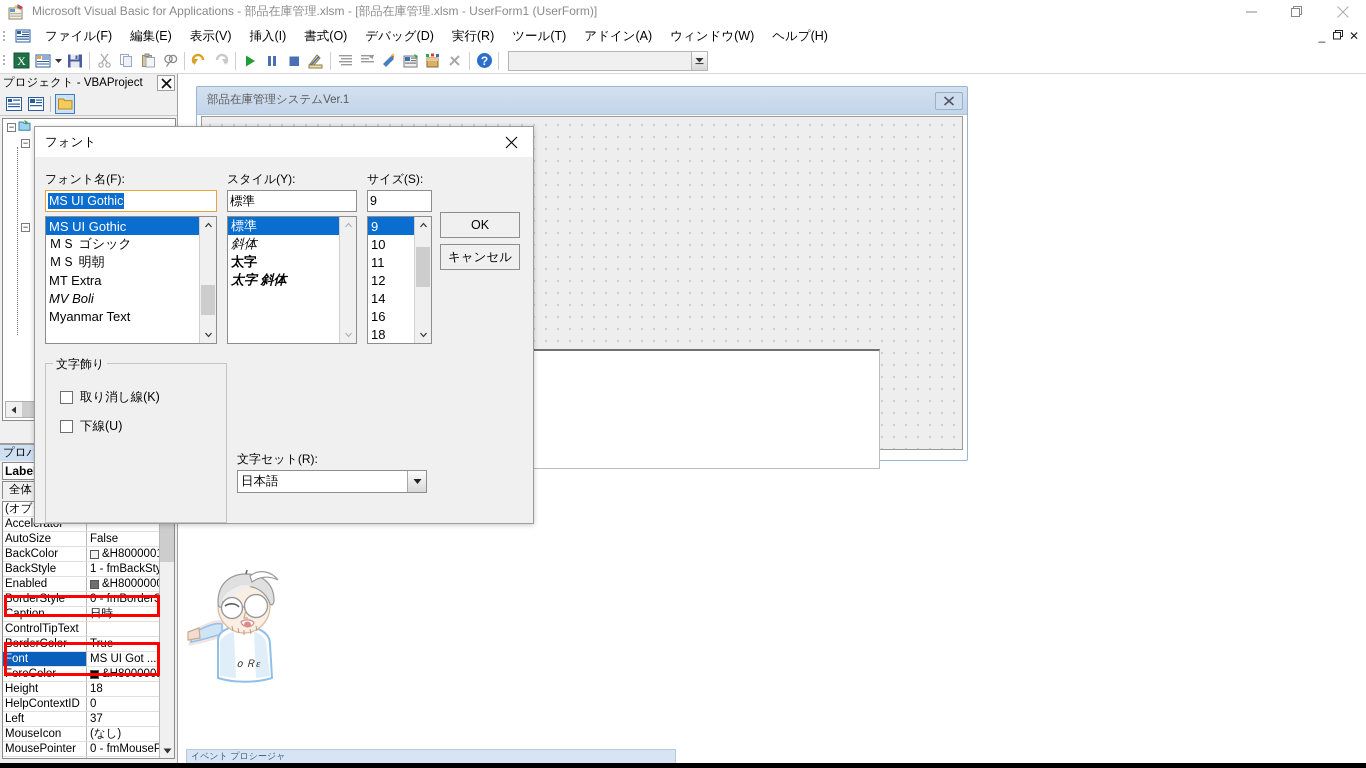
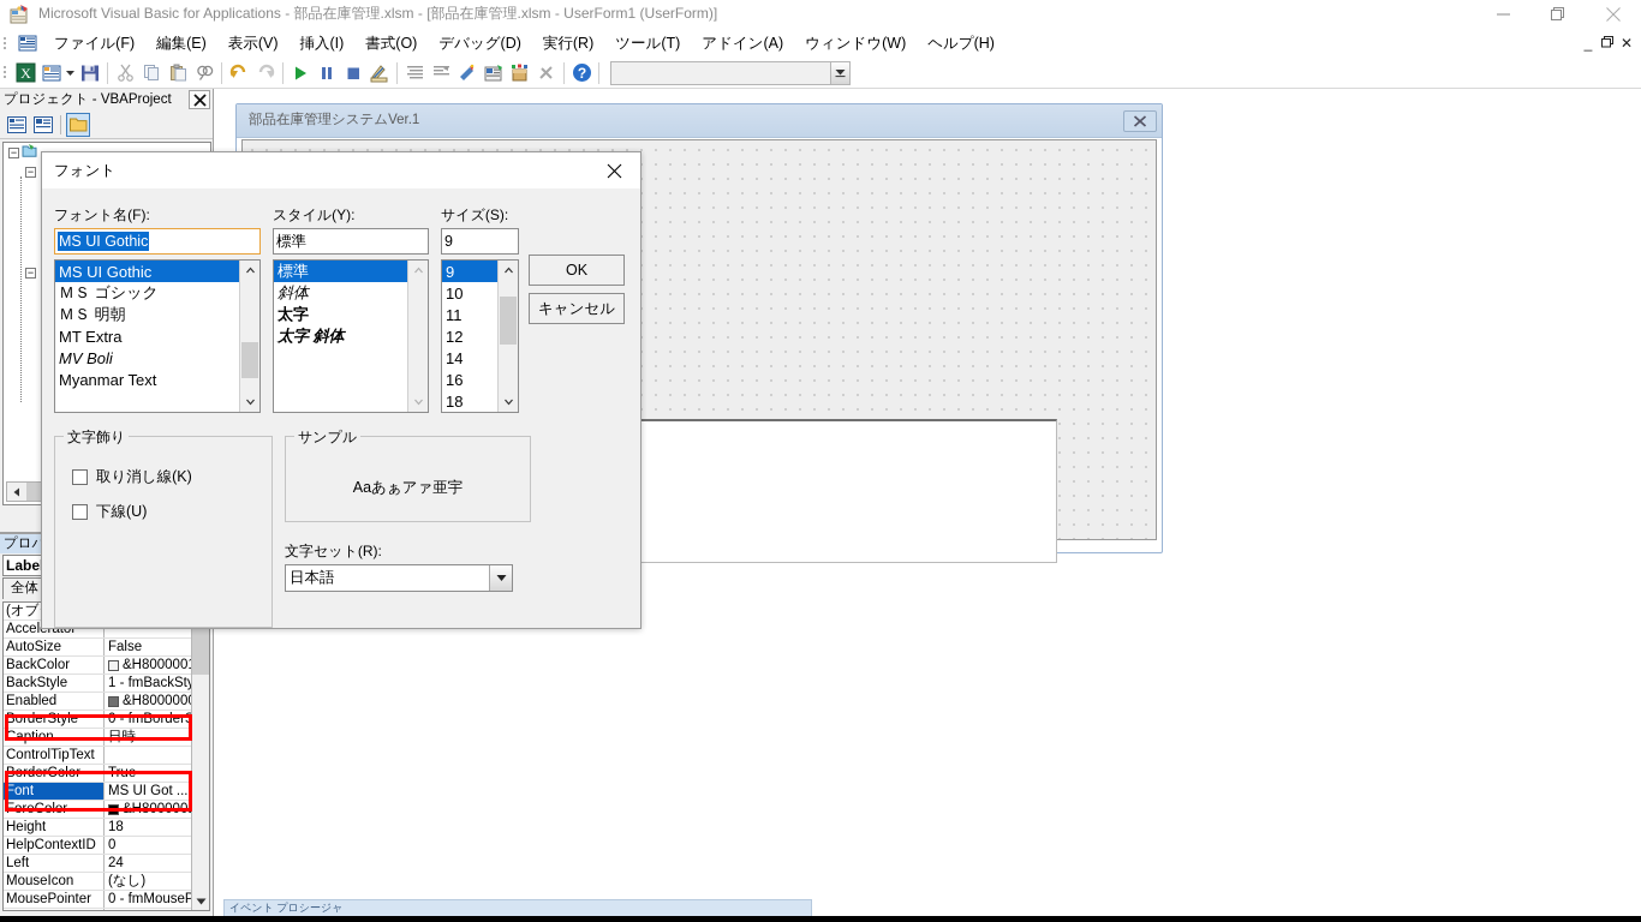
  Microsoft Visual Basic for Applications - 部品在庫管理.xlsm - [部品在庫管理.xlsm - UserForm1 (UserForm)]
  ファイル(F)
  編集(E)
  表示(V)
  挿入(I)
  書式(O)
  デバッグ(D)
  実行(R)
  ツール(T)
  アドイン(A)
  ウィンドウ(W)
  ヘルプ(H)
  _
  ✕
  X
  ?
  部品在庫管理システムVer.1
  プロジェクト - VBAProject
  −
  −
  −
  全体
  Accelerator
  AutoSize
  False
  BackColor
  &H800000
  BackStyle
  Enabled
  &H800000
  BorderStyle
  Caption
  日時
  ControlTipText
  BorderColor
  True
  Font
  MS UI Got ...
  ForeColor
  &H800000
  Height
  18
  HelpContextID
  0
  Left
- 37
+ 24
  MouseIcon
  (なし)
  MousePointer
- ｏＲε
  フォント
  フォント名(F):
  MS UI Gothic
  MS UI Gothic
  ＭＳ ゴシック
  ＭＳ 明朝
  MT Extra
  MV Boli
  Myanmar Text
  スタイル(Y):
  標準
  標準
  斜体
  太字
  太字 斜体
  サイズ(S):
  9
  9
  10
  11
  12
  14
  16
  18
  OK
  キャンセル
  文字飾り
  取り消し線(K)
  下線(U)
+ サンプル
+ Aaあぁアァ亜宇
  文字セット(R):
  日本語
  イベント プロシージャ
